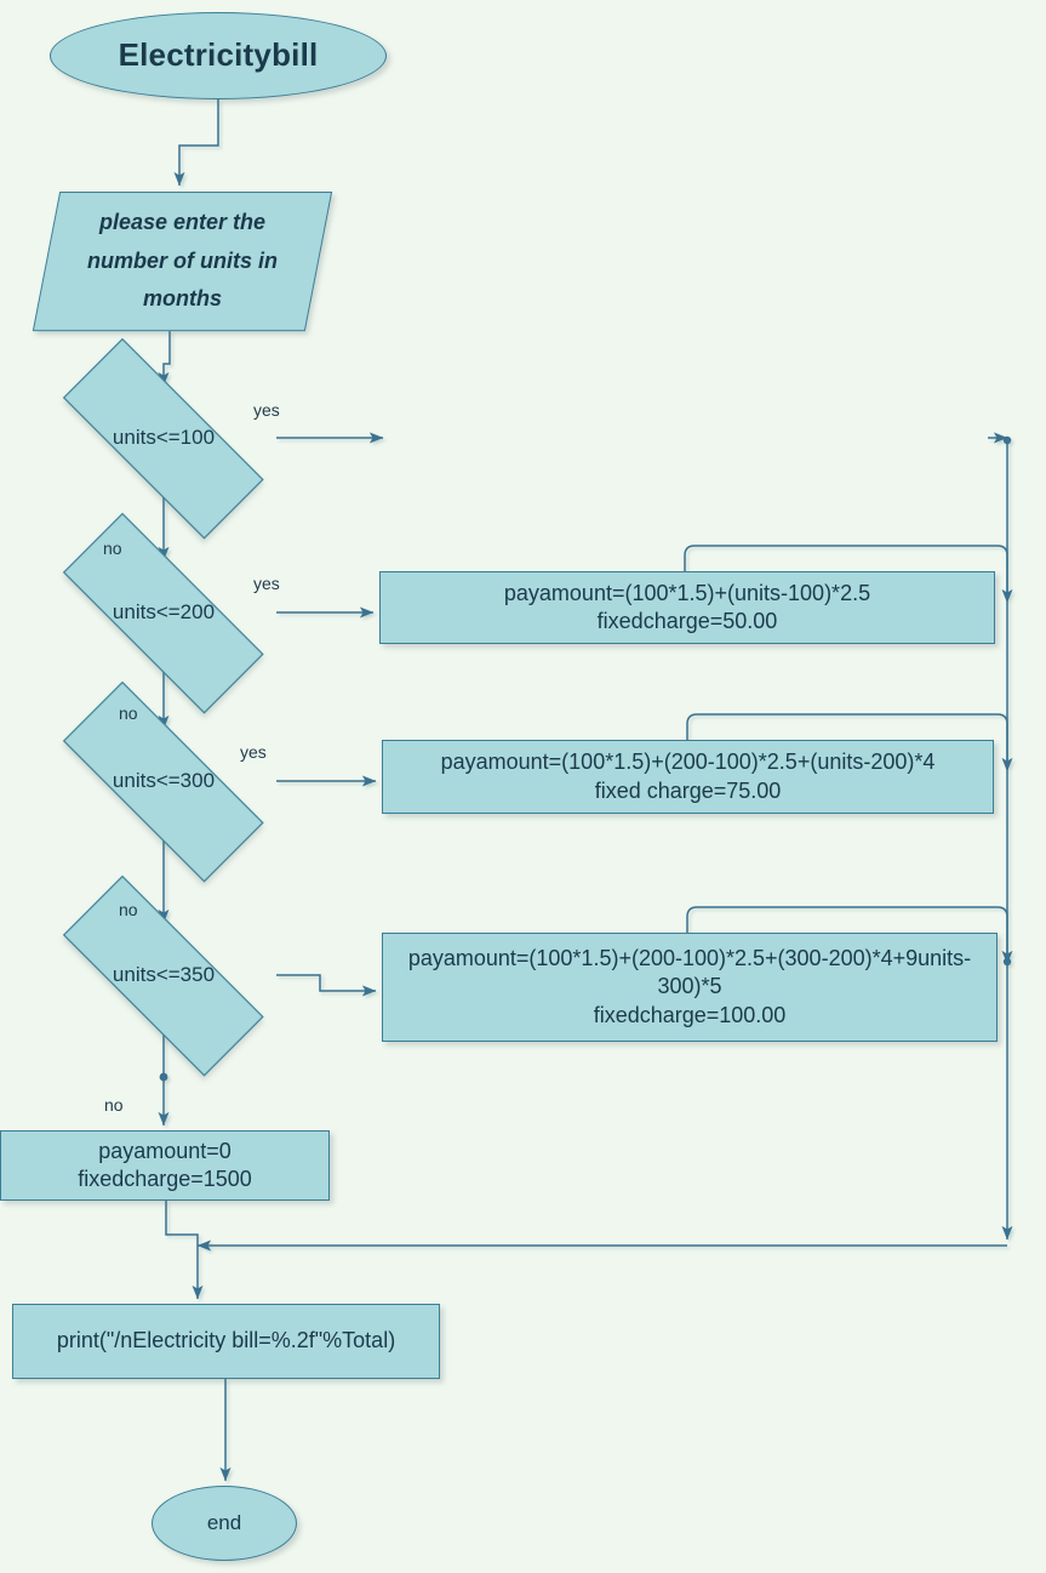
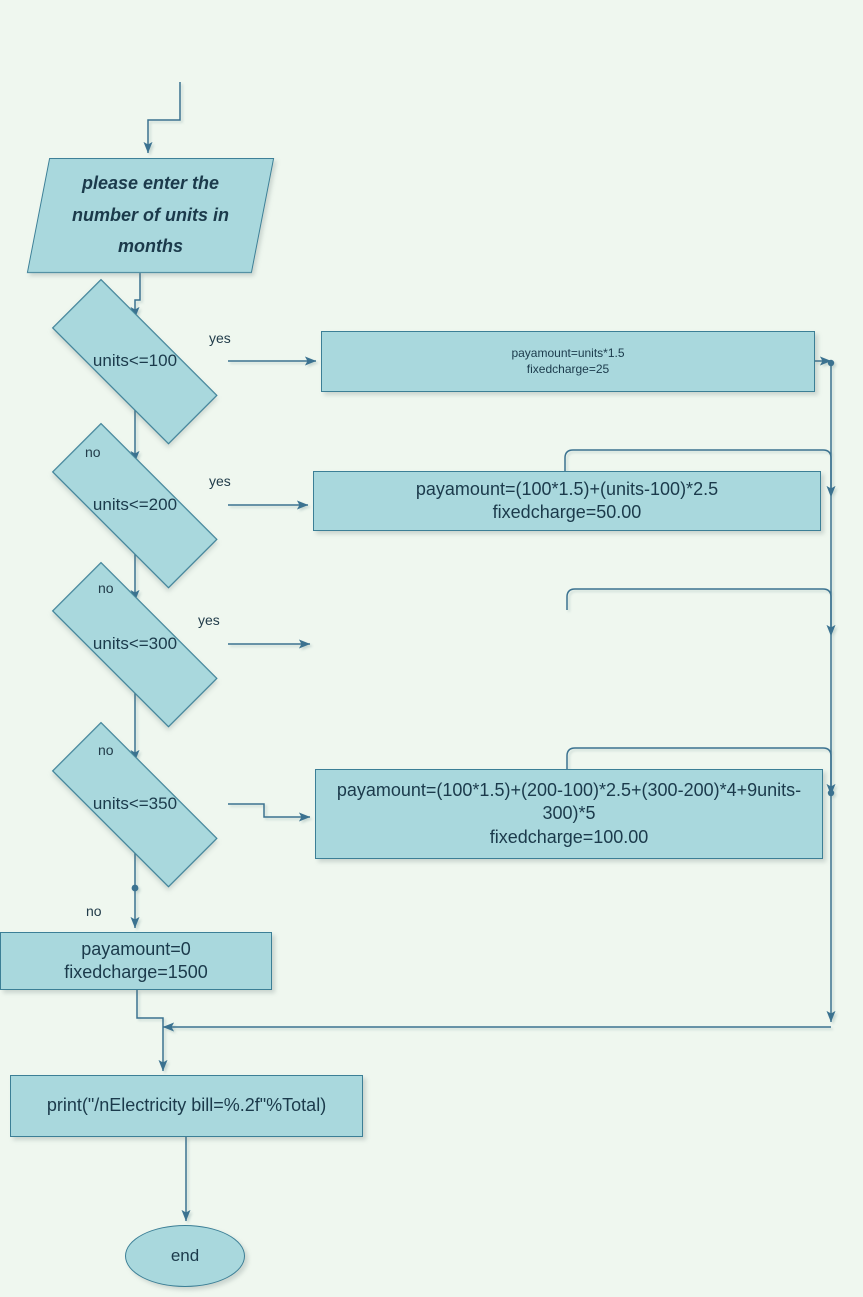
- Electricitybill
  please enter the
  number of units in
  months
  units<=100
  units<=200
  units<=300
  units<=350
+ payamount=units*1.5
+ fixedcharge=25
  payamount=(100*1.5)+(units-100)*2.5
  fixedcharge=50.00
- payamount=(100*1.5)+(200-100)*2.5+(units-200)*4
- fixed charge=75.00
  payamount=(100*1.5)+(200-100)*2.5+(300-200)*4+9units-300)*5
  fixedcharge=100.00
  payamount=0
  fixedcharge=1500
  print("/nElectricity bill=%.2f"%Total)
  end
  yes
  no
  yes
  no
  yes
  no
  no
